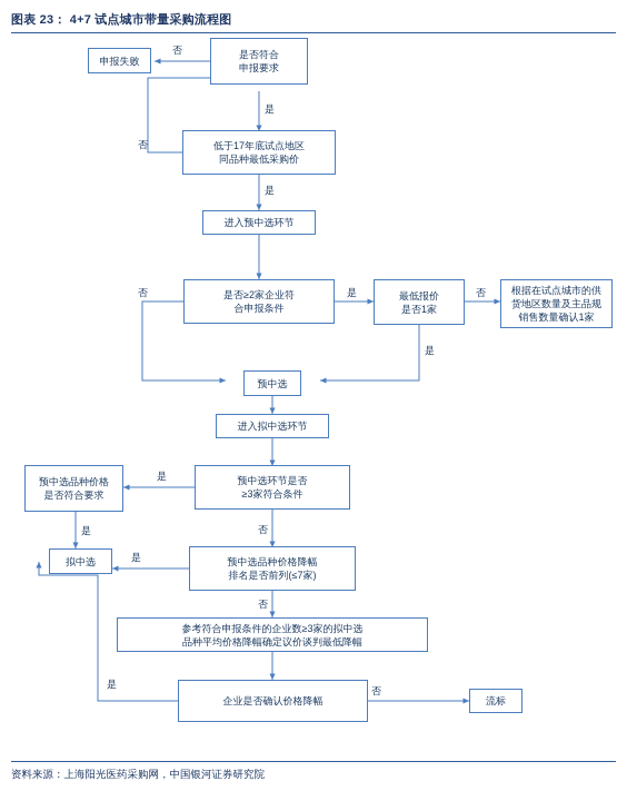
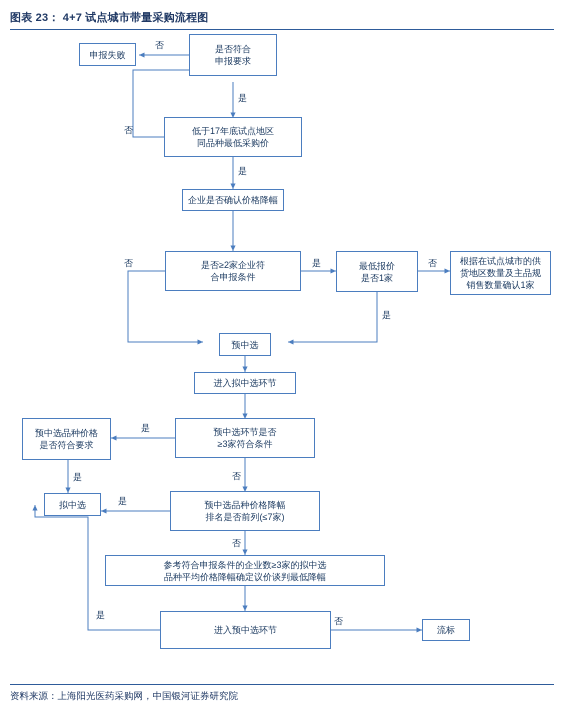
  图表 23： 4+7 试点城市带量采购流程图
  申报失败
  是否符合
  申报要求
  低于17年底试点地区
  同品种最低采购价
- 进入预中选环节
+ 企业是否确认价格降幅
  是否≥2家企业符
  合申报条件
  最低报价
  是否1家
  根据在试点城市的供
  货地区数量及主品规
  销售数量确认1家
  预中选
  进入拟中选环节
  预中选环节是否
  ≥3家符合条件
  预中选品种价格
  是否符合要求
  拟中选
  预中选品种价格降幅
  排名是否前列(≤7家)
  参考符合申报条件的企业数≥3家的拟中选
  品种平均价格降幅确定议价谈判最低降幅
- 企业是否确认价格降幅
+ 进入预中选环节
  流标
  否
  是
  否
  是
  否
  是
  否
  是
  是
  否
  是
  是
  否
  是
  否
  资料来源：上海阳光医药采购网，中国银河证券研究院
